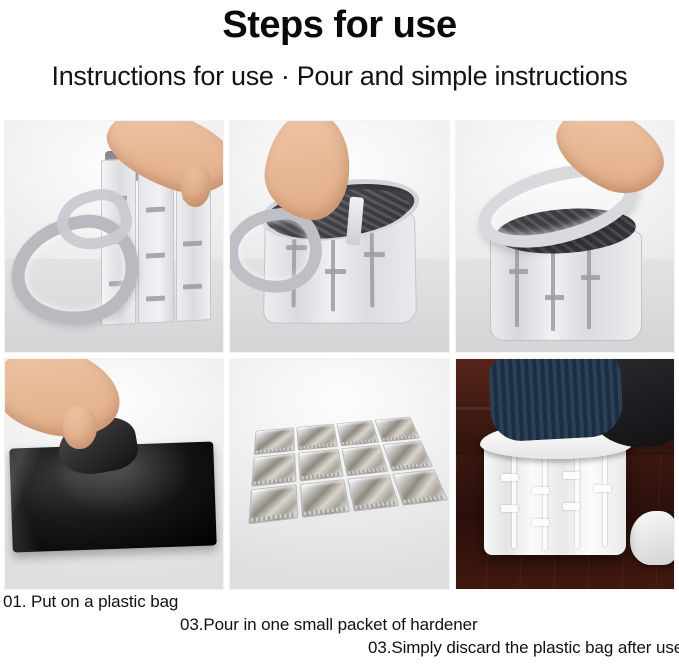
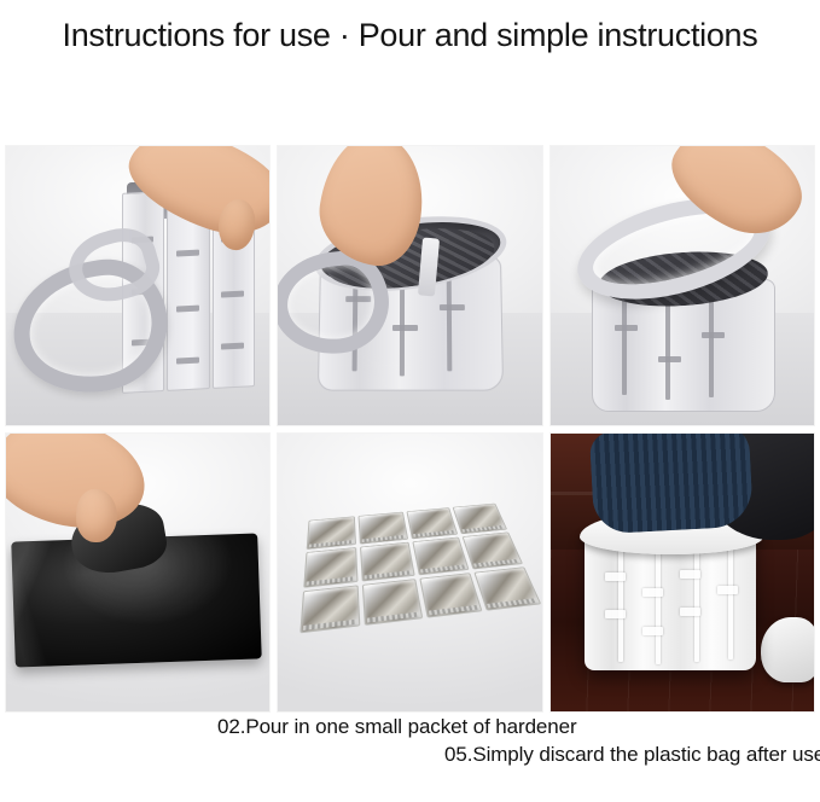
- Steps for use
  Instructions for use · Pour and simple instructions
- 01. Put on a plastic bag
- 03.Pour in one small packet of hardener
+ 02.Pour in one small packet of hardener
- 03.Simply discard the plastic bag after use
+ 05.Simply discard the plastic bag after use
